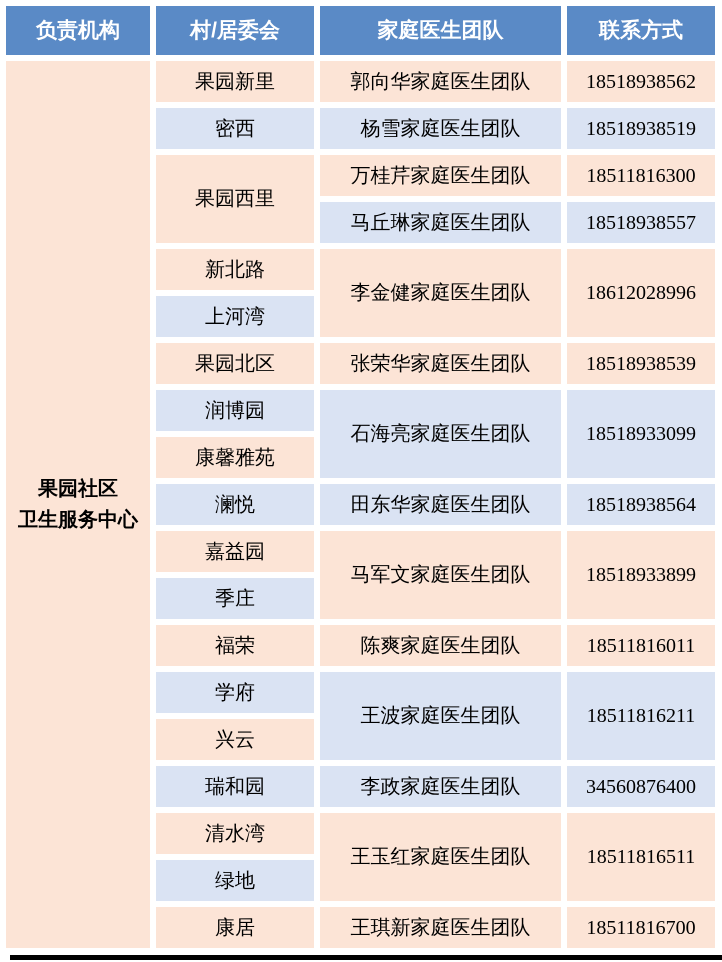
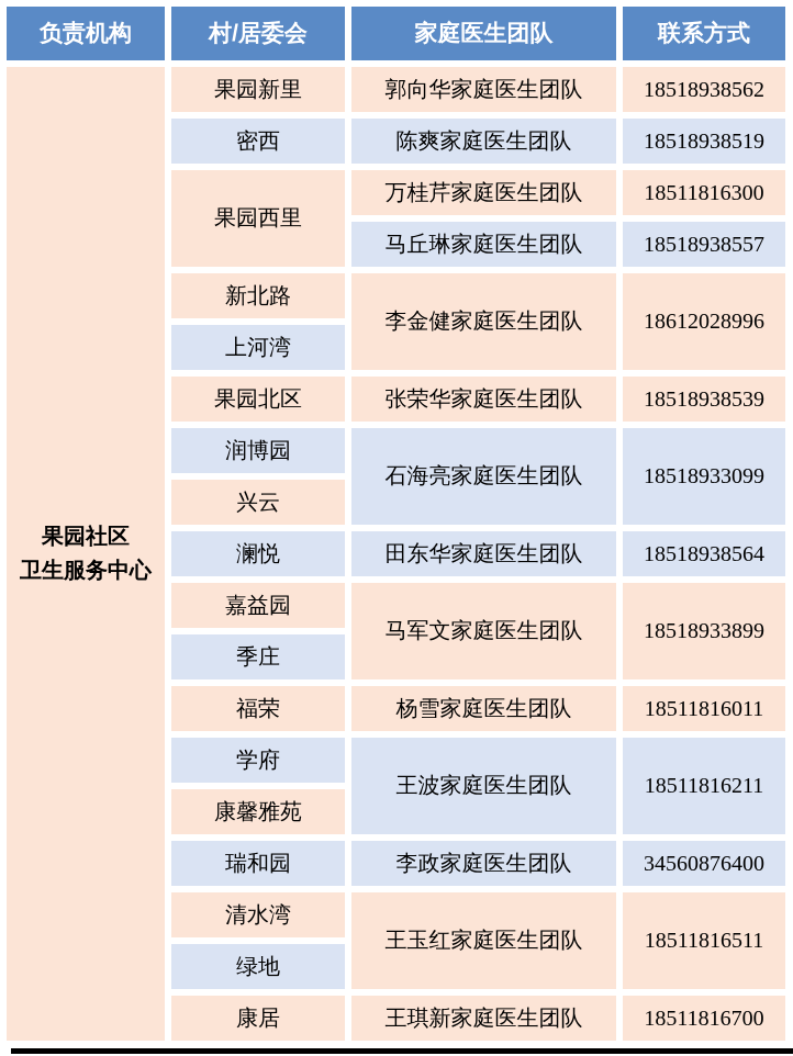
  负责机构	村/居委会	家庭医生团队	联系方式
  果园社区 卫生服务中心	果园新里	郭向华家庭医生团队	18518938562
- 密西	杨雪家庭医生团队	18518938519
+ 密西	陈爽家庭医生团队	18518938519
  果园西里	万桂芹家庭医生团队	18511816300
  马丘琳家庭医生团队	18518938557
  新北路	李金健家庭医生团队	18612028996
  上河湾
  果园北区	张荣华家庭医生团队	18518938539
  润博园	石海亮家庭医生团队	18518933099
- 康馨雅苑
+ 兴云
  澜悦	田东华家庭医生团队	18518938564
  嘉益园	马军文家庭医生团队	18518933899
  季庄
- 福荣	陈爽家庭医生团队	18511816011
+ 福荣	杨雪家庭医生团队	18511816011
  学府	王波家庭医生团队	18511816211
- 兴云
+ 康馨雅苑
  瑞和园	李政家庭医生团队	34560876400
  清水湾	王玉红家庭医生团队	18511816511
  绿地
  康居	王琪新家庭医生团队	18511816700
